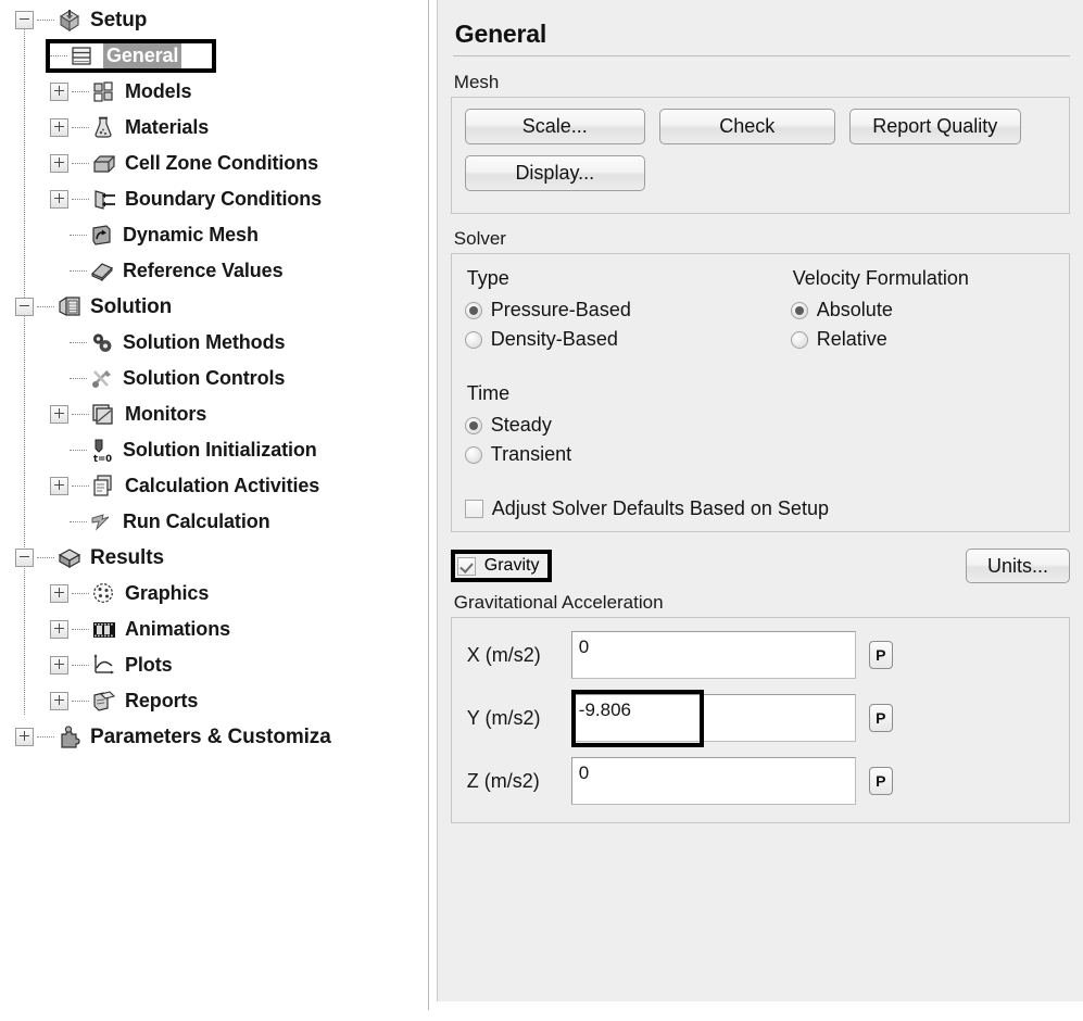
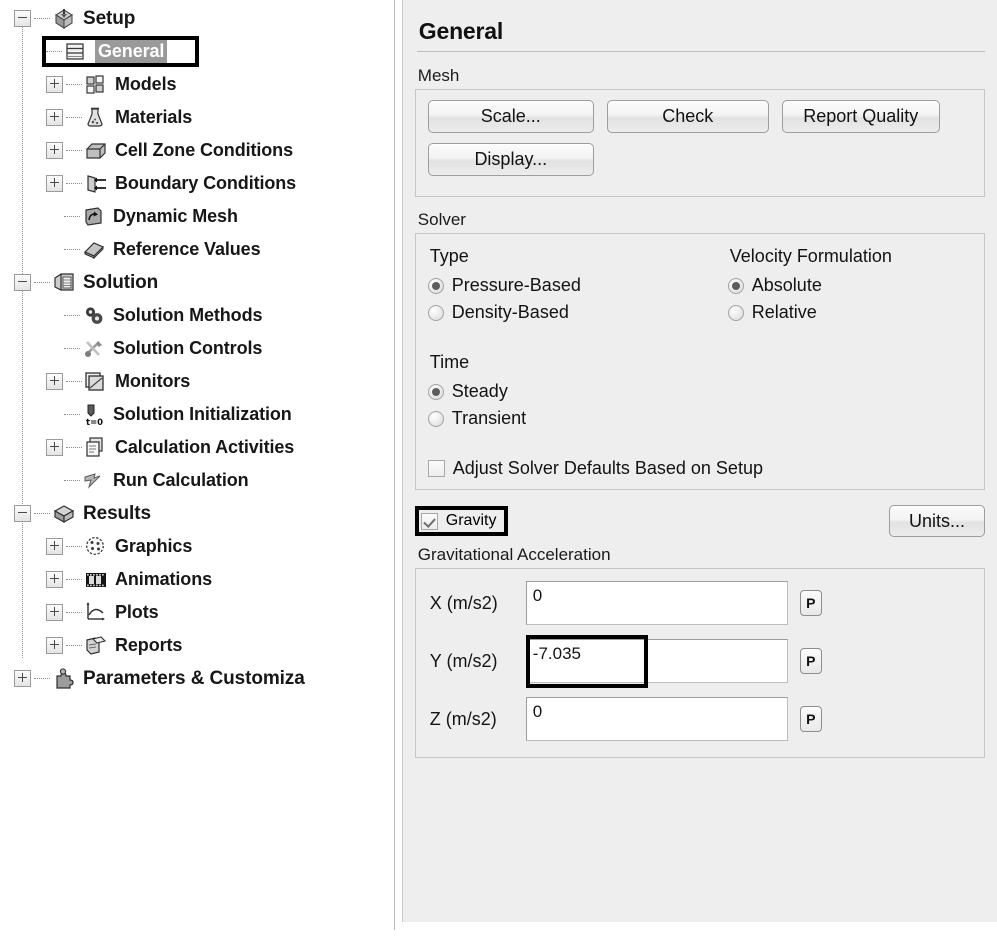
  Setup
  General
  Models
  Materials
  Cell Zone Conditions
  Boundary Conditions
  Dynamic Mesh
  Reference Values
  Solution
  Solution Methods
  Solution Controls
  Monitors
  t=0
  Solution Initialization
  Calculation Activities
  Run Calculation
  Results
  Graphics
  Animations
  Plots
  Reports
  Parameters & Customiza
  General
  Mesh
  Scale...
  Check
  Report Quality
  Display...
  Solver
  Type
  Pressure-Based
  Density-Based
  Velocity Formulation
  Absolute
  Relative
  Time
  Steady
  Transient
  Adjust Solver Defaults Based on Setup
  Gravity
  Units...
  Gravitational Acceleration
  X (m/s2)
  0
  P
  Y (m/s2)
- -9.806
+ -7.035
  P
  Z (m/s2)
  0
  P
